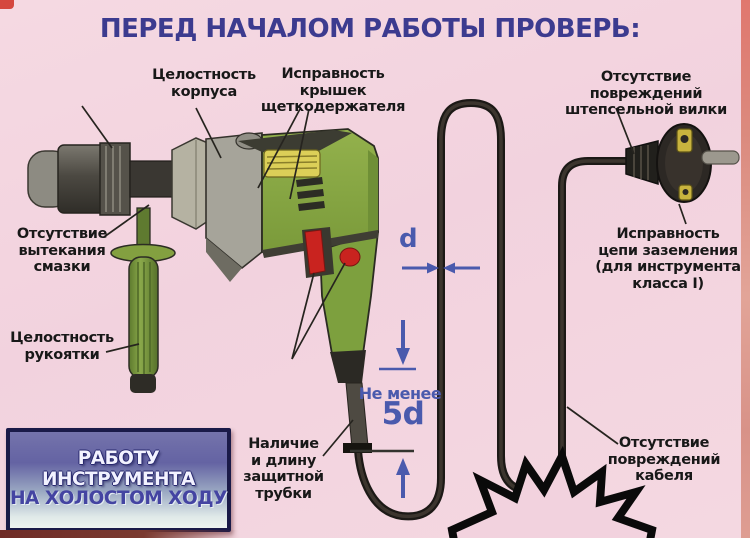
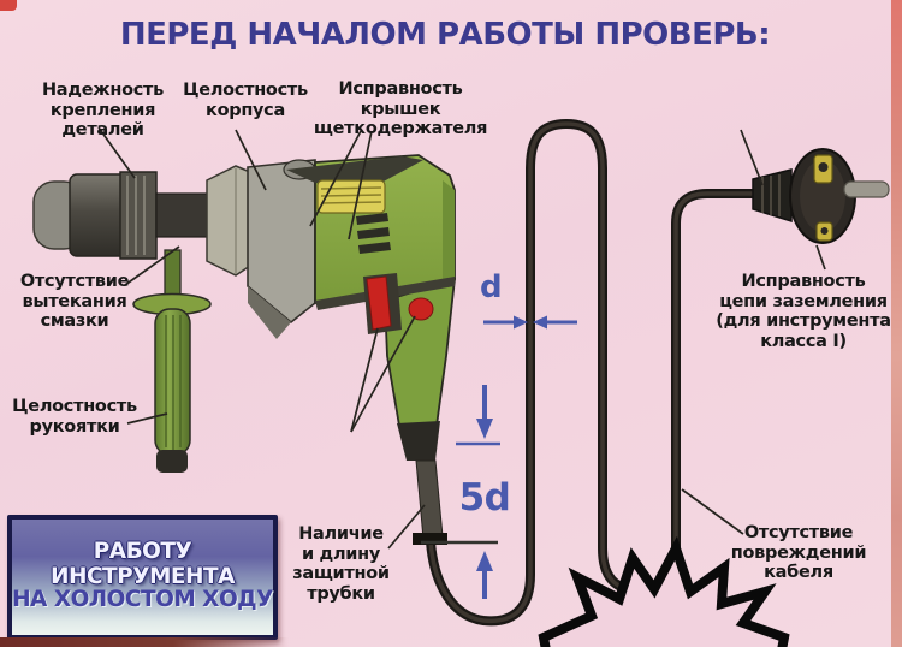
  ПЕРЕД НАЧАЛОМ РАБОТЫ ПРОВЕРЬ:
+ Надежность
+ крепления деталей
  Целостность
  корпуса
  Исправность крышек
  щеткодержателя
- Отсутствие повреждений
- штепсельной вилки
  Отсутствие
  вытекания
  смазки
  Исправность
  цепи заземления
  (для инструмента
  класса I)
  Целостность
  рукоятки
  Наличие
  и длину
  защитной
  трубки
  Отсутствие
  повреждений
  кабеля
  d
- Не менее
  5d
  РАБОТУ ИНСТРУМЕНТА
  НА ХОЛОСТОМ ХОДУ
